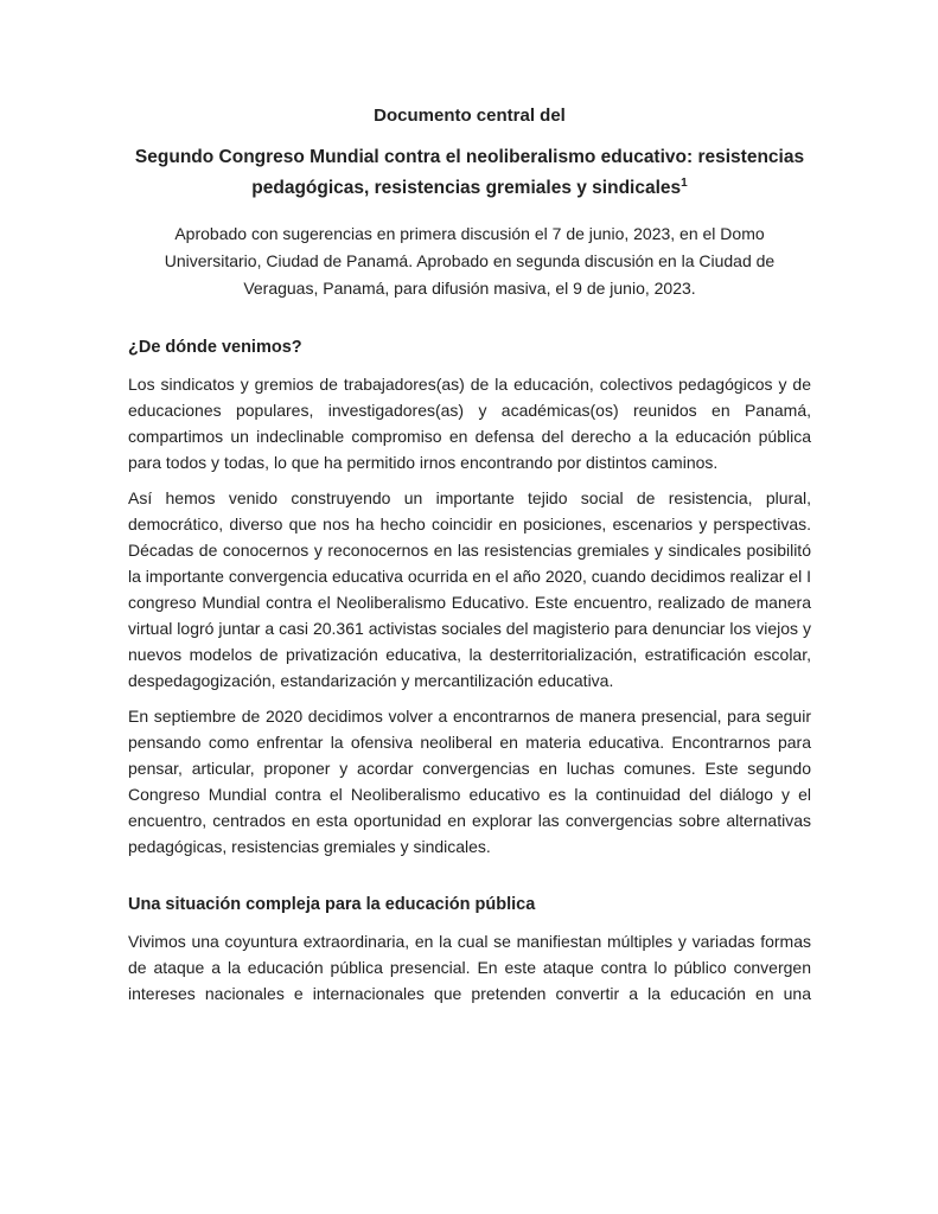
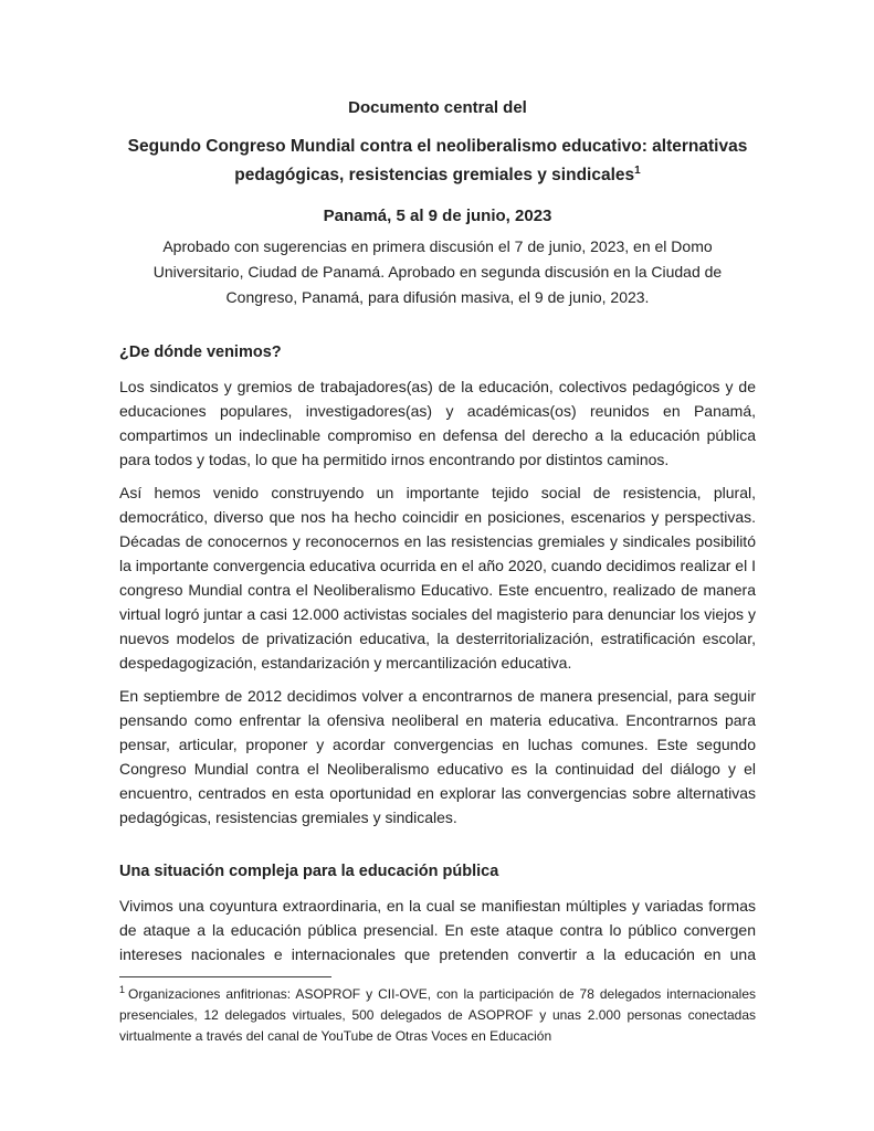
  Documento central del
- Segundo Congreso Mundial contra el neoliberalismo educativo: resistencias pedagógicas, resistencias gremiales y sindicales1
+ Segundo Congreso Mundial contra el neoliberalismo educativo: alternativas pedagógicas, resistencias gremiales y sindicales1
+ Panamá, 5 al 9 de junio, 2023
- Aprobado con sugerencias en primera discusión el 7 de junio, 2023, en el Domo Universitario, Ciudad de Panamá. Aprobado en segunda discusión en la Ciudad de Veraguas, Panamá, para difusión masiva, el 9 de junio, 2023.
+ Aprobado con sugerencias en primera discusión el 7 de junio, 2023, en el Domo Universitario, Ciudad de Panamá. Aprobado en segunda discusión en la Ciudad de Congreso, Panamá, para difusión masiva, el 9 de junio, 2023.
  ¿De dónde venimos?
  Los sindicatos y gremios de trabajadores(as) de la educación, colectivos pedagógicos y de educaciones populares, investigadores(as) y académicas(os) reunidos en Panamá, compartimos un indeclinable compromiso en defensa del derecho a la educación pública para todos y todas, lo que ha permitido irnos encontrando por distintos caminos.
- Así hemos venido construyendo un importante tejido social de resistencia, plural, democrático, diverso que nos ha hecho coincidir en posiciones, escenarios y perspectivas. Décadas de conocernos y reconocernos en las resistencias gremiales y sindicales posibilitó la importante convergencia educativa ocurrida en el año 2020, cuando decidimos realizar el I congreso Mundial contra el Neoliberalismo Educativo. Este encuentro, realizado de manera virtual logró juntar a casi 20.361 activistas sociales del magisterio para denunciar los viejos y nuevos modelos de privatización educativa, la desterritorialización, estratificación escolar, despedagogización, estandarización y mercantilización educativa.
+ Así hemos venido construyendo un importante tejido social de resistencia, plural, democrático, diverso que nos ha hecho coincidir en posiciones, escenarios y perspectivas. Décadas de conocernos y reconocernos en las resistencias gremiales y sindicales posibilitó la importante convergencia educativa ocurrida en el año 2020, cuando decidimos realizar el I congreso Mundial contra el Neoliberalismo Educativo. Este encuentro, realizado de manera virtual logró juntar a casi 12.000 activistas sociales del magisterio para denunciar los viejos y nuevos modelos de privatización educativa, la desterritorialización, estratificación escolar, despedagogización, estandarización y mercantilización educativa.
- En septiembre de 2020 decidimos volver a encontrarnos de manera presencial, para seguir pensando como enfrentar la ofensiva neoliberal en materia educativa. Encontrarnos para pensar, articular, proponer y acordar convergencias en luchas comunes. Este segundo Congreso Mundial contra el Neoliberalismo educativo es la continuidad del diálogo y el encuentro, centrados en esta oportunidad en explorar las convergencias sobre alternativas pedagógicas, resistencias gremiales y sindicales.
+ En septiembre de 2012 decidimos volver a encontrarnos de manera presencial, para seguir pensando como enfrentar la ofensiva neoliberal en materia educativa. Encontrarnos para pensar, articular, proponer y acordar convergencias en luchas comunes. Este segundo Congreso Mundial contra el Neoliberalismo educativo es la continuidad del diálogo y el encuentro, centrados en esta oportunidad en explorar las convergencias sobre alternativas pedagógicas, resistencias gremiales y sindicales.
  Una situación compleja para la educación pública
  Vivimos una coyuntura extraordinaria, en la cual se manifiestan múltiples y variadas formas de ataque a la educación pública presencial. En este ataque contra lo público convergen intereses nacionales e internacionales que pretenden convertir a la educación en una
+ 1 Organizaciones anfitrionas: ASOPROF y CII-OVE, con la participación de 78 delegados internacionales presenciales, 12 delegados virtuales, 500 delegados de ASOPROF y unas 2.000 personas conectadas virtualmente a través del canal de YouTube de Otras Voces en Educación
